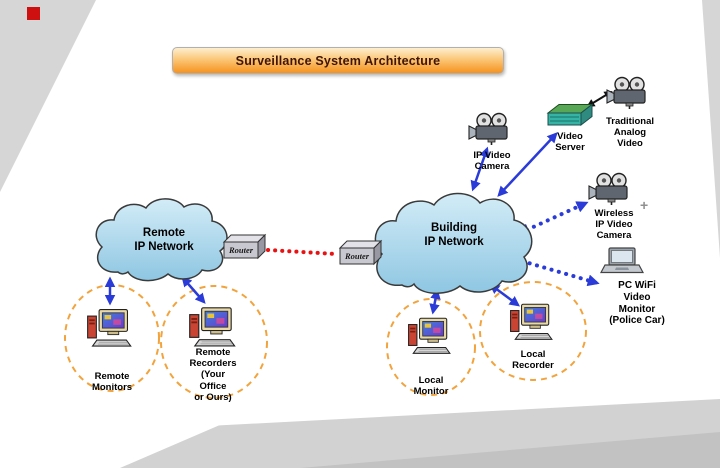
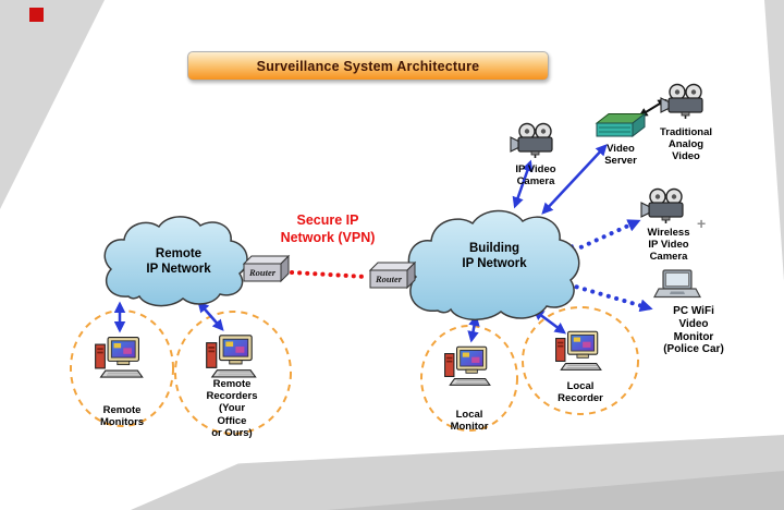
  Surveillance System Architecture
  Router
  Router
  Remote
  IP Network
  Building
  IP Network
+ Secure IP
+ Network (VPN)
  IP Video
  Camera
  Video
  Server
  Traditional
  Analog
  Video
  Wireless
  IP Video
  Camera
  PC WiFi
  Video
  Monitor
  (Police Car)
  Local
  Recorder
  Local
  Monitor
  Remote
  Recorders
  (Your
  Office
  or Ours)
  Remote
  Monitors
  +
